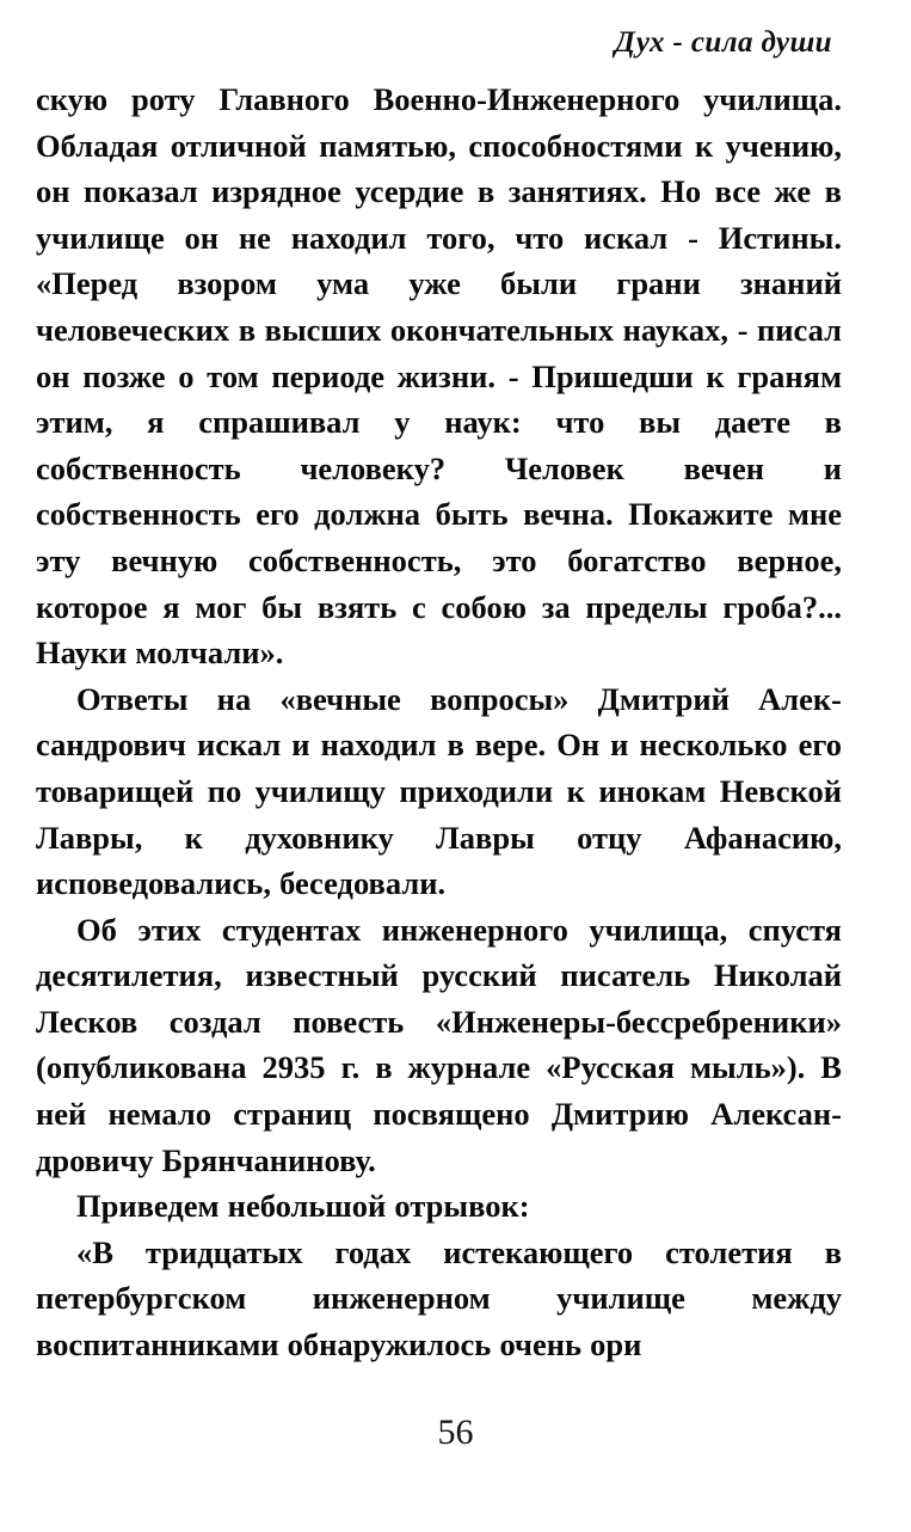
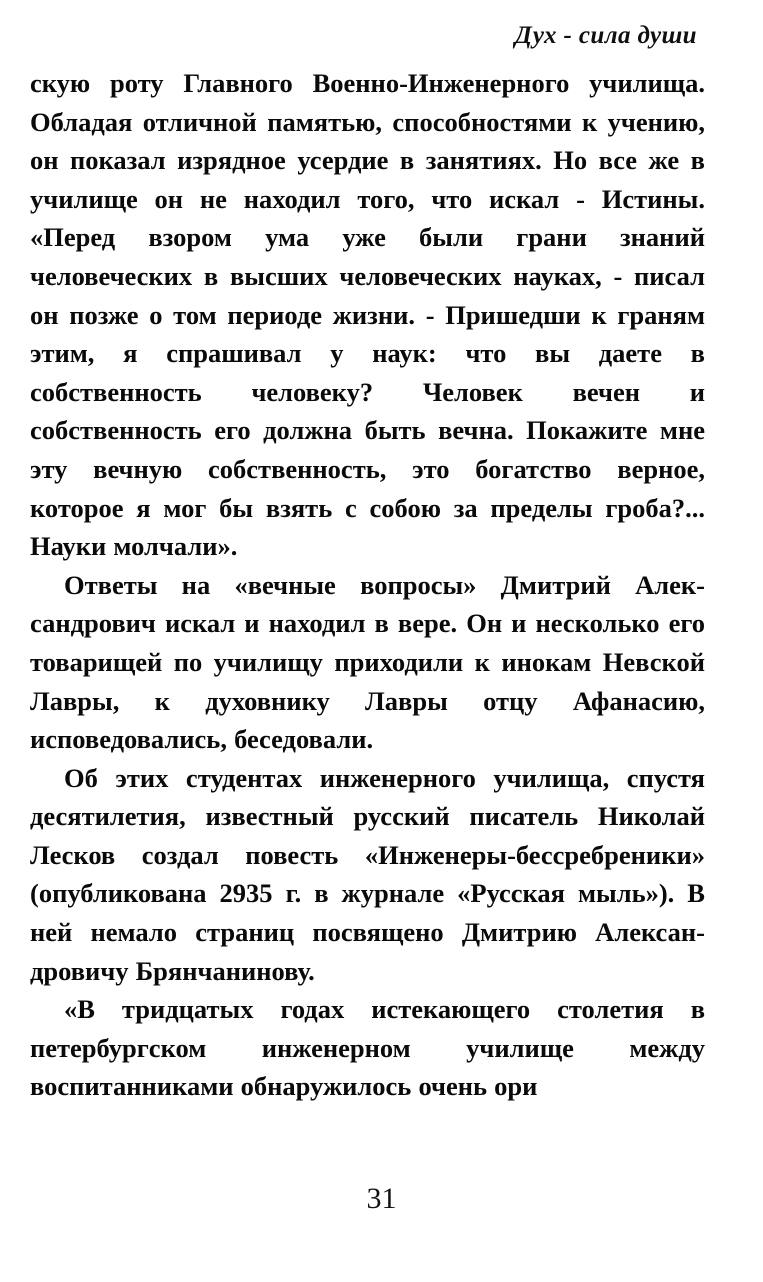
  Дух - сила души
- скую роту Главного Военно-Инженерного учили­ща. Обладая отличной памятью, способно­стями к учению, он показал изрядное усердие в занятиях. Но все же в училище он не на­ходил того, что искал - Истины. «Перед взо­ром ума уже были грани знаний человеческих в высших окончательных науках, - писал он позже о том периоде жизни. - Пришедши к граням этим, я спрашивал у наук: что вы дае­те в собственность человеку? Человек вечен и собственность его должна быть вечна. Пока­жите мне эту вечную собственность, это бо­гатство верное, которое я мог бы взять с со­бою за пределы гроба?... Науки молчали».
+ скую роту Главного Военно-Инженерного учили­ща. Обладая отличной памятью, способно­стями к учению, он показал изрядное усердие в занятиях. Но все же в училище он не на­ходил того, что искал - Истины. «Перед взо­ром ума уже были грани знаний человеческих в высших человеческих науках, - писал он позже о том периоде жизни. - Пришедши к граням этим, я спрашивал у наук: что вы дае­те в собственность человеку? Человек вечен и собственность его должна быть вечна. Пока­жите мне эту вечную собственность, это бо­гатство верное, которое я мог бы взять с со­бою за пределы гроба?... Науки молчали».
  Ответы на «вечные вопросы» Дмитрий Алек­сандрович искал и находил в вере. Он и не­сколько его товарищей по училищу приходили к инокам Невской Лавры, к духовнику Лавры отцу Афанасию, исповедовались, беседовали.
  Об этих студентах инженерного учили­ща, спустя десятилетия, известный русский писатель Николай Лесков создал повесть «Инженеры-бессребреники» (опубликована 2935 г. в журнале «Русская мыль»). В ней не­мало страниц посвящено Дмитрию Алексан­дровичу Брянчанинову.
- Приведем небольшой отрывок:
  «В тридцатых годах истекающего столетия в петербургском инженерном училище меж­ду воспитанниками обнаружилось очень ори­
- 56
+ 31
